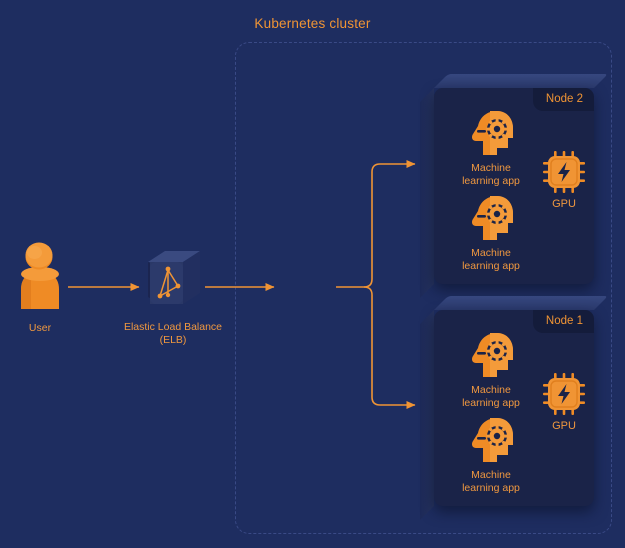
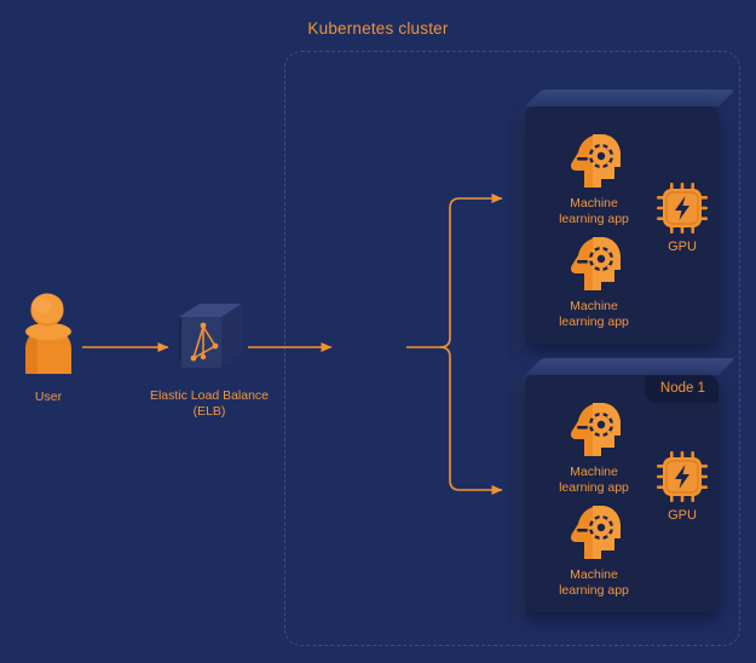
  Kubernetes cluster
  User
  Elastic Load Balance
  (ELB)
- Node 2
  Machine
  learning app
  Machine
  learning app
  GPU
  Node 1
  Machine
  learning app
  Machine
  learning app
  GPU
